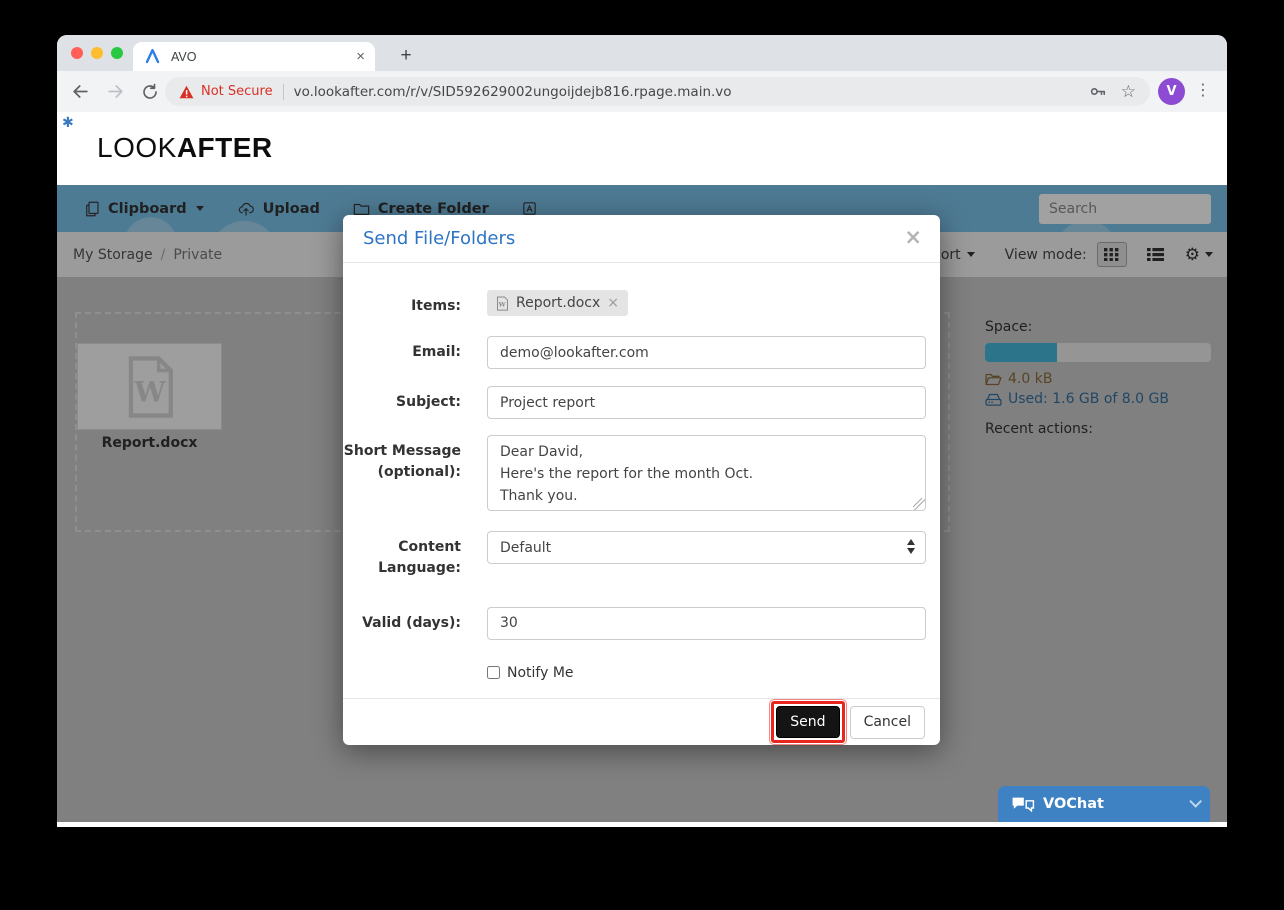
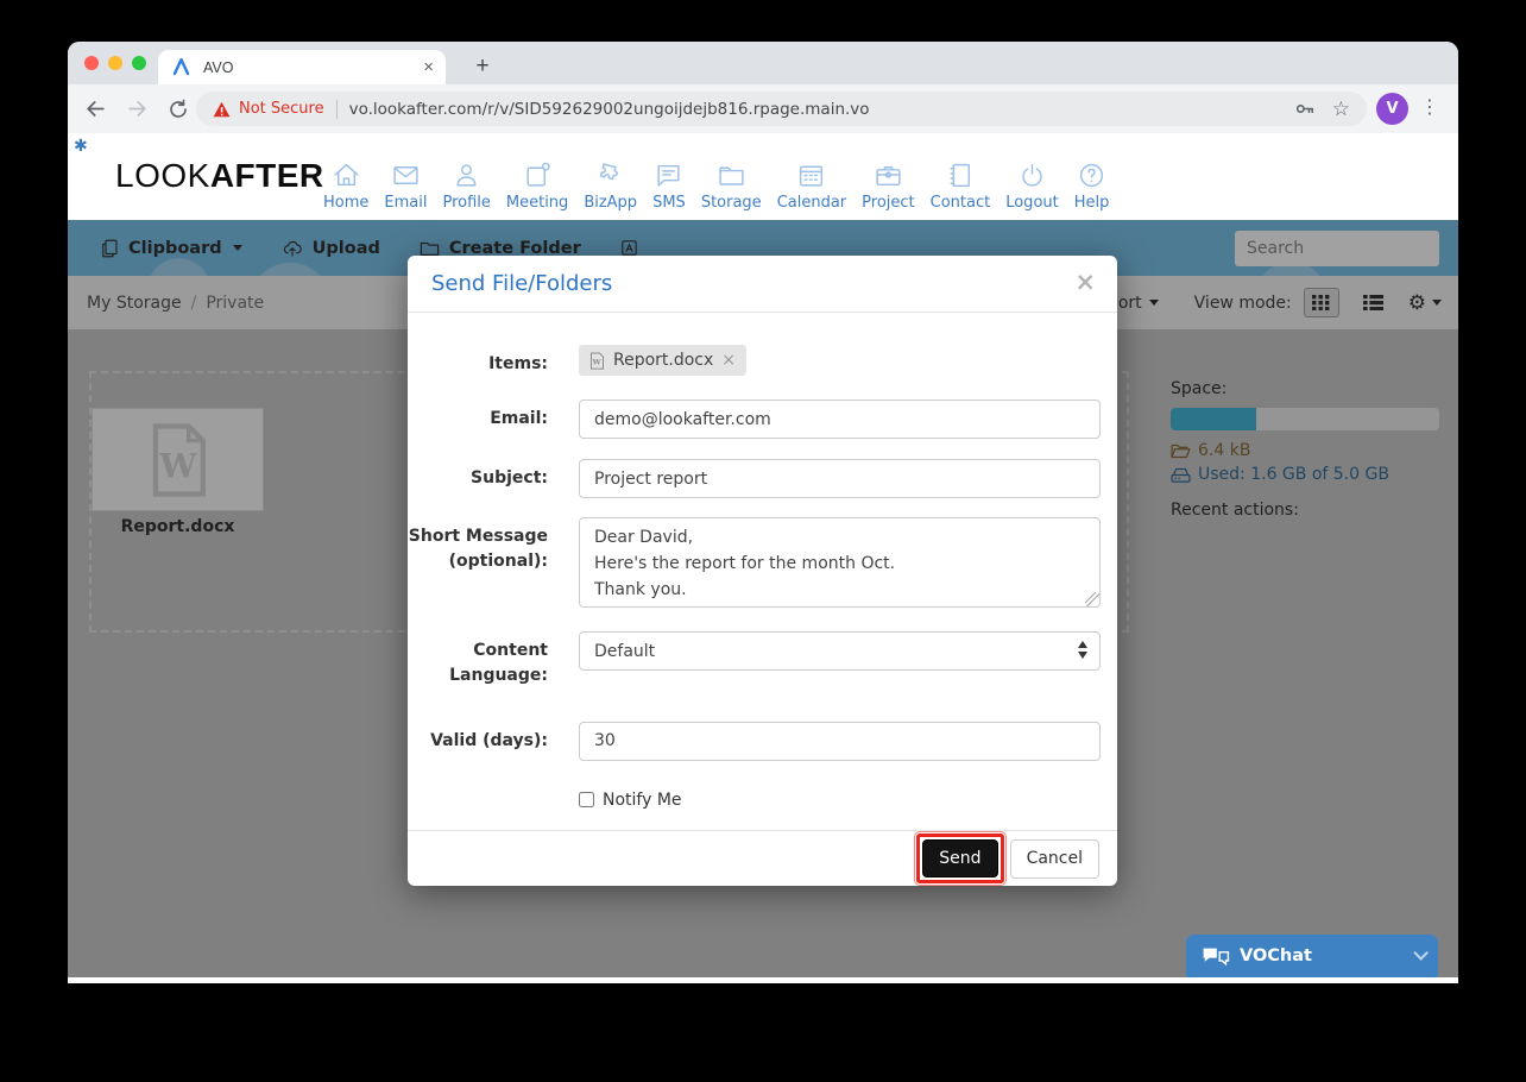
  AVO
  ×
  +
  Not Secure
  vo.lookafter.com/r/v/SID592629002ungoijdejb816.rpage.main.vo
  ☆
  V
  ⋮
  ✱
  LOOKAFTER
+ Home
+ Email
+ Profile
+ Meeting
+ BizApp
+ SMS
+ Storage
+ Calendar
+ Project
+ Contact
+ Logout
+ Help
  Clipboard
  Upload
  Create Folder
  Search
  My Storage
  /
  Private
  ort
  View mode:
  ⚙
  Report.docx
  Space:
- 4.0 kB
+ 6.4 kB
- Used: 1.6 GB of 8.0 GB
+ Used: 1.6 GB of 5.0 GB
  Recent actions:
  VOChat
  Send File/Folders
  ×
  Items:
  Report.docx
  ×
  Email:
  demo@lookafter.com
  Subject:
  Project report
  Short Message
  (optional):
  Dear David,
  Here's the report for the month Oct.
  Thank you.
  Content
  Language:
  Default
  Valid (days):
  30
  Notify Me
  Send
  Cancel
